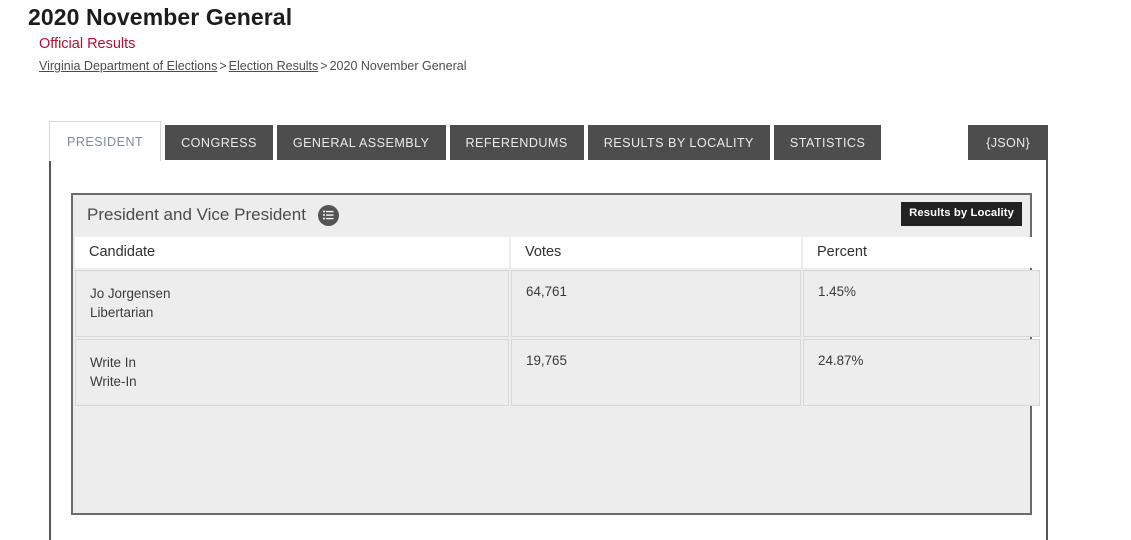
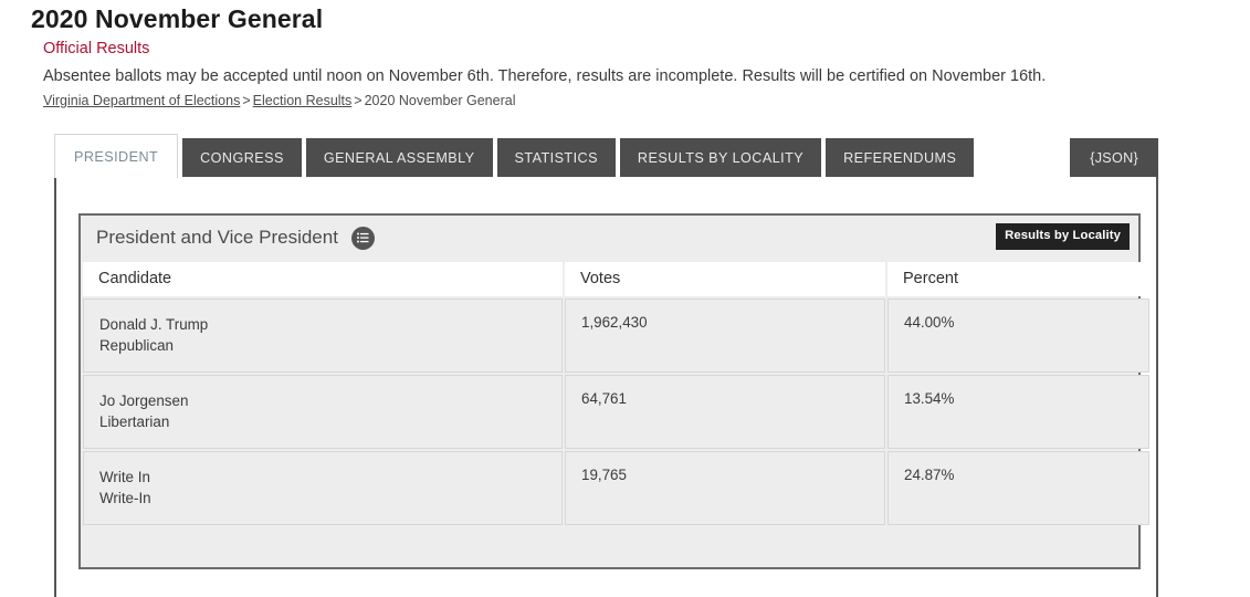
  2020 November General
  Official Results
+ Absentee ballots may be accepted until noon on November 6th. Therefore, results are incomplete. Results will be certified on November 16th.
  Virginia Department of Elections > Election Results > 2020 November General
  PRESIDENT
  CONGRESS
  GENERAL ASSEMBLY
- REFERENDUMS
+ STATISTICS
  RESULTS BY LOCALITY
- STATISTICS
+ REFERENDUMS
  {JSON}
  President and Vice President
  Results by Locality
  Candidate	Votes	Percent
+ Donald J. Trump Republican	1,962,430	44.00%
- Jo Jorgensen Libertarian	64,761	1.45%
+ Jo Jorgensen Libertarian	64,761	13.54%
  Write In Write-In	19,765	24.87%
